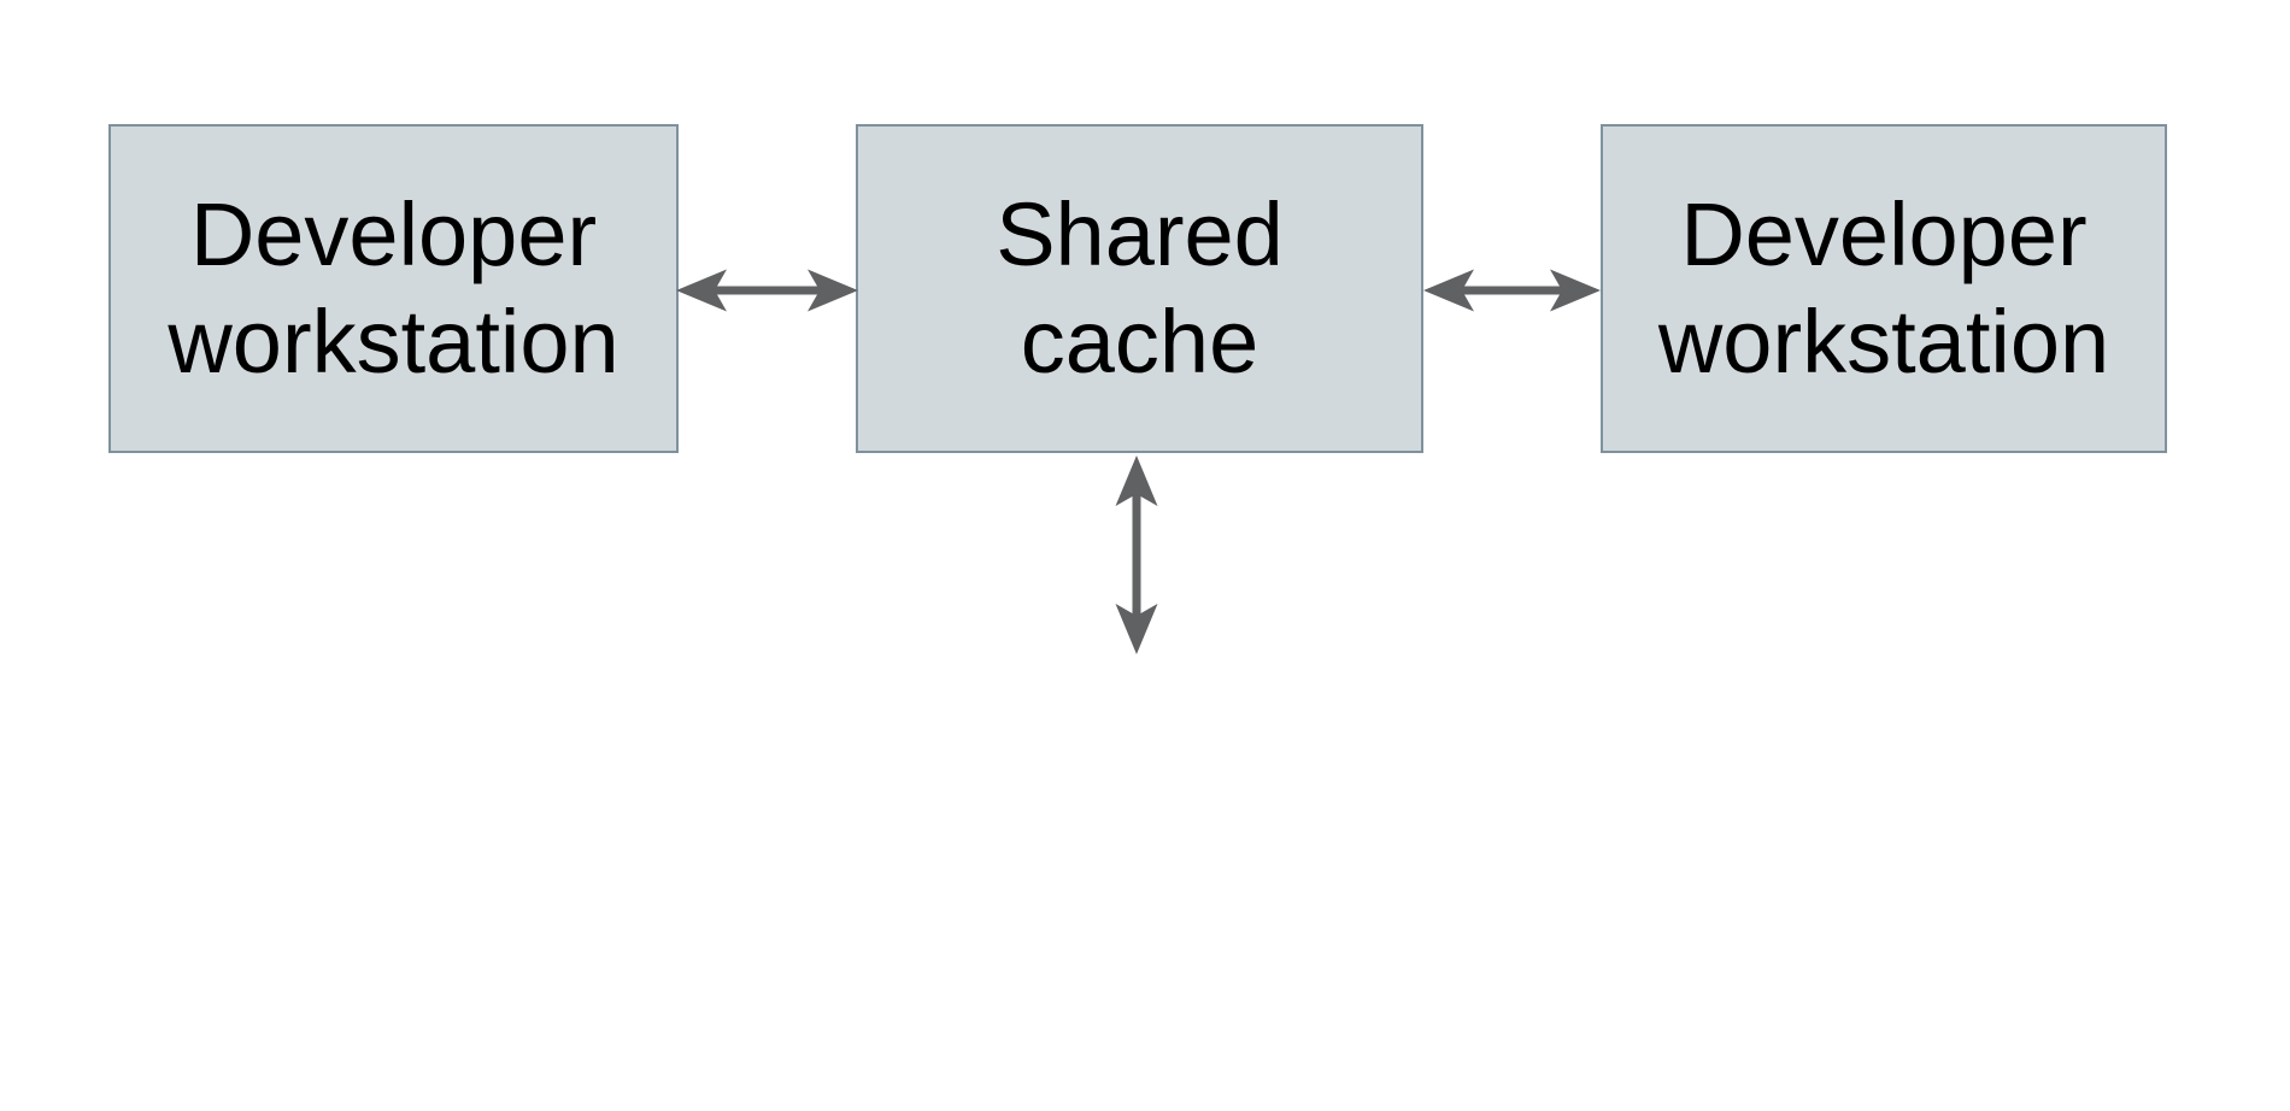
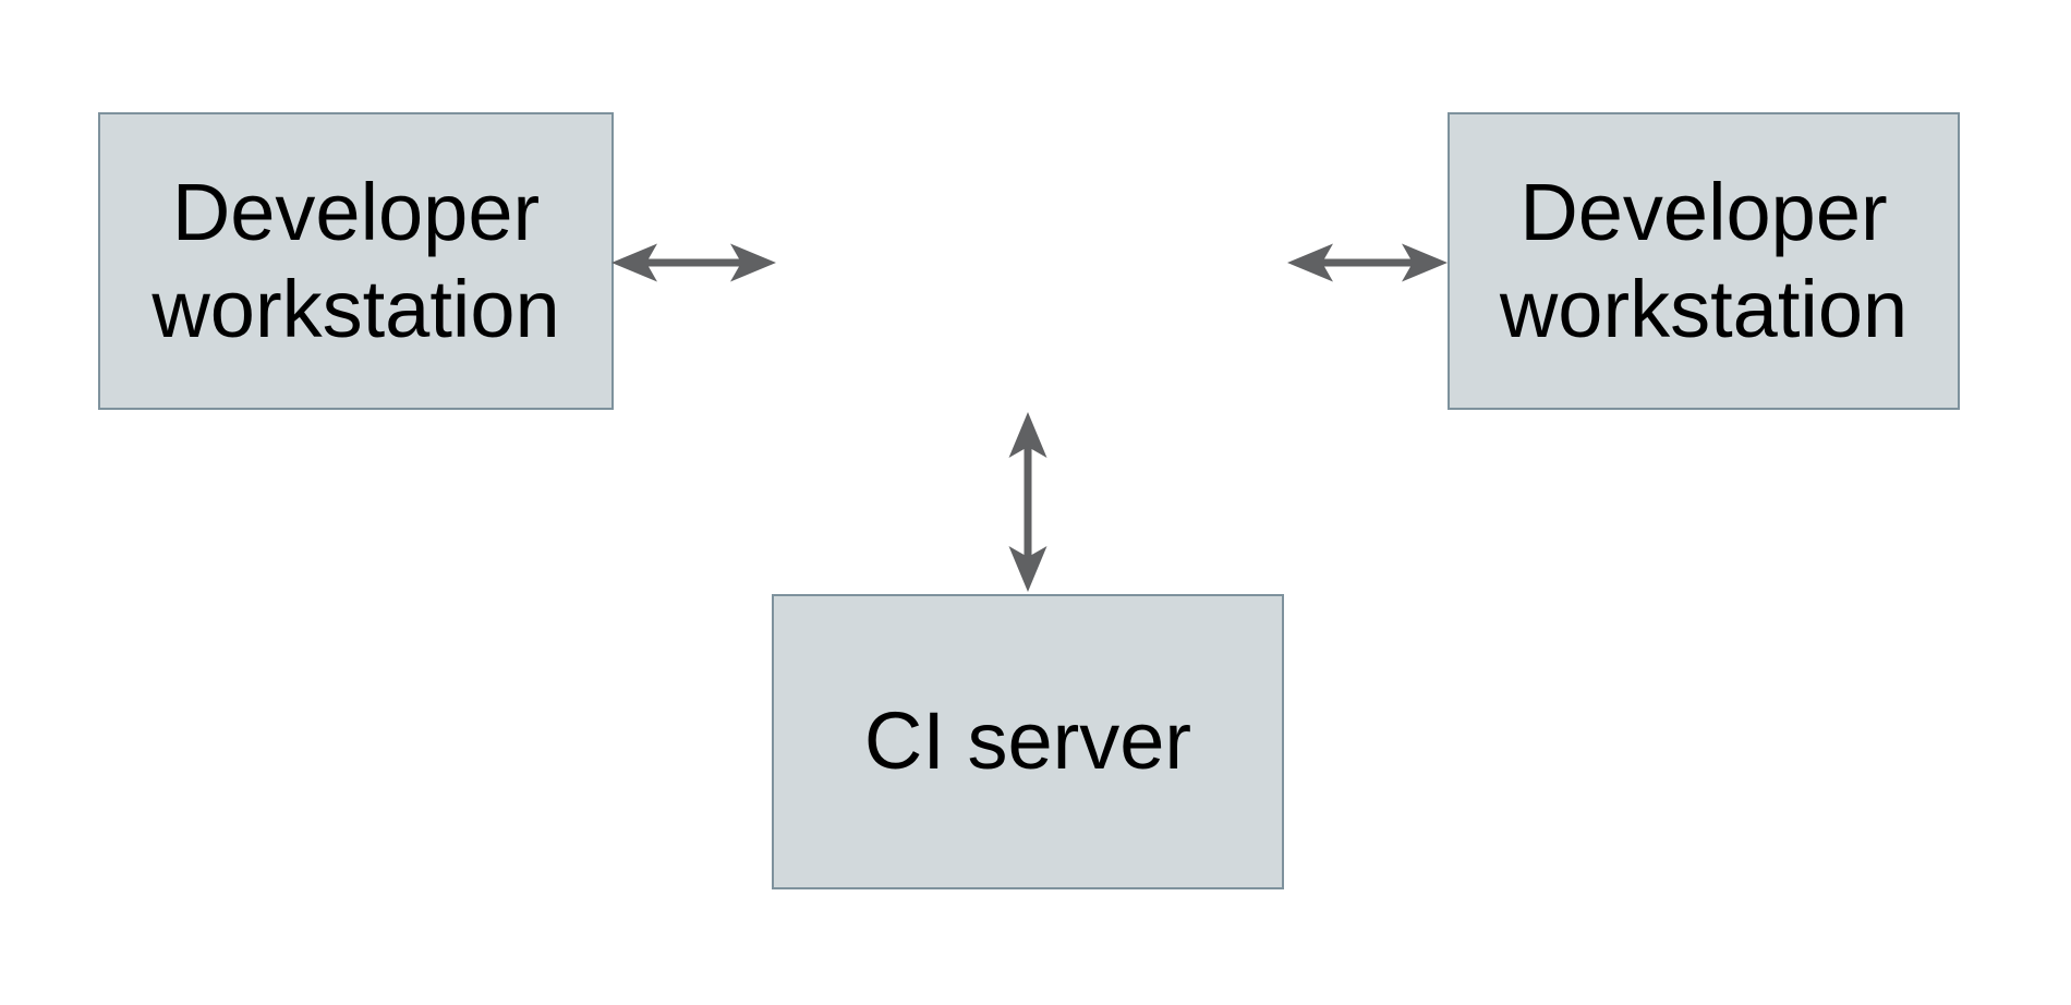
  Developer
  workstation
- Shared
- cache
  Developer
  workstation
+ CI server
